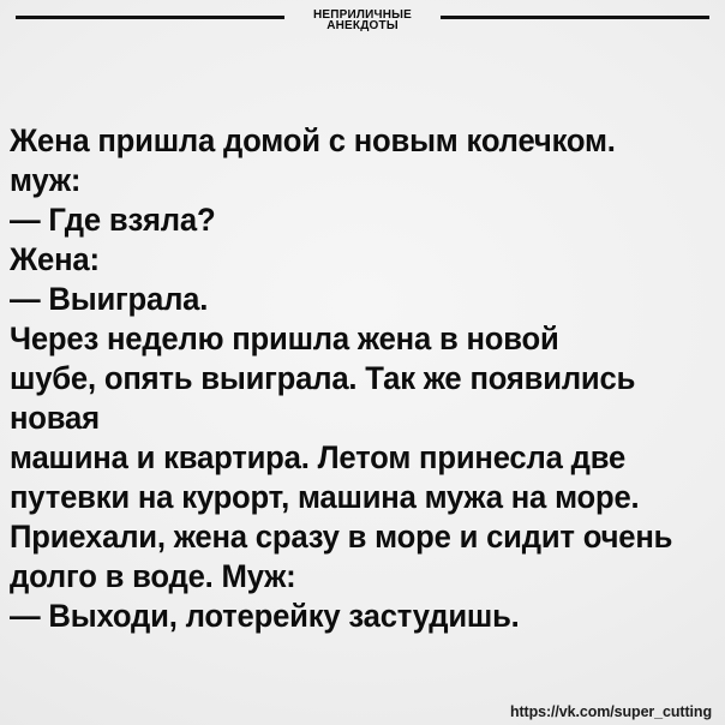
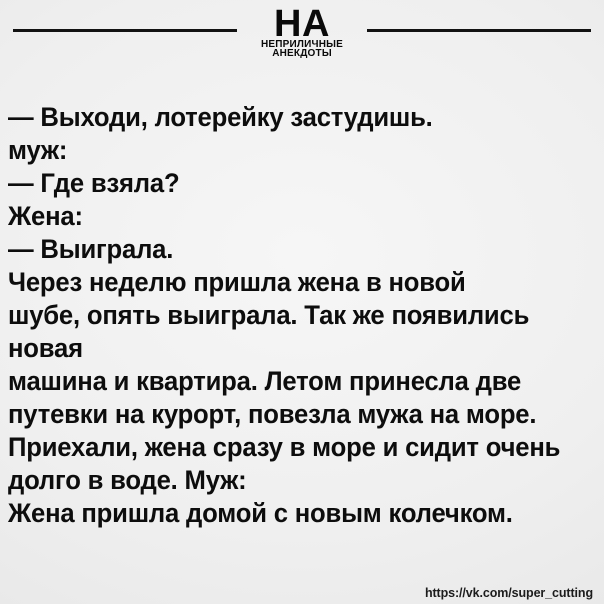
+ НА
  НЕПРИЛИЧНЫЕ
  АНЕКДОТЫ
- Жена пришла домой с новым колечком.
+ — Выходи, лотерейку застудишь.
  муж:
  — Где взяла?
  Жена:
  — Выиграла.
  Через неделю пришла жена в новой
  шубе, опять выиграла. Так же появились
  новая
  машина и квартира. Летом принесла две
- путевки на курорт, машина мужа на море.
+ путевки на курорт, повезла мужа на море.
  Приехали, жена сразу в море и сидит очень
  долго в воде. Муж:
- — Выходи, лотерейку застудишь.
+ Жена пришла домой с новым колечком.
  https://vk.com/super_cutting
